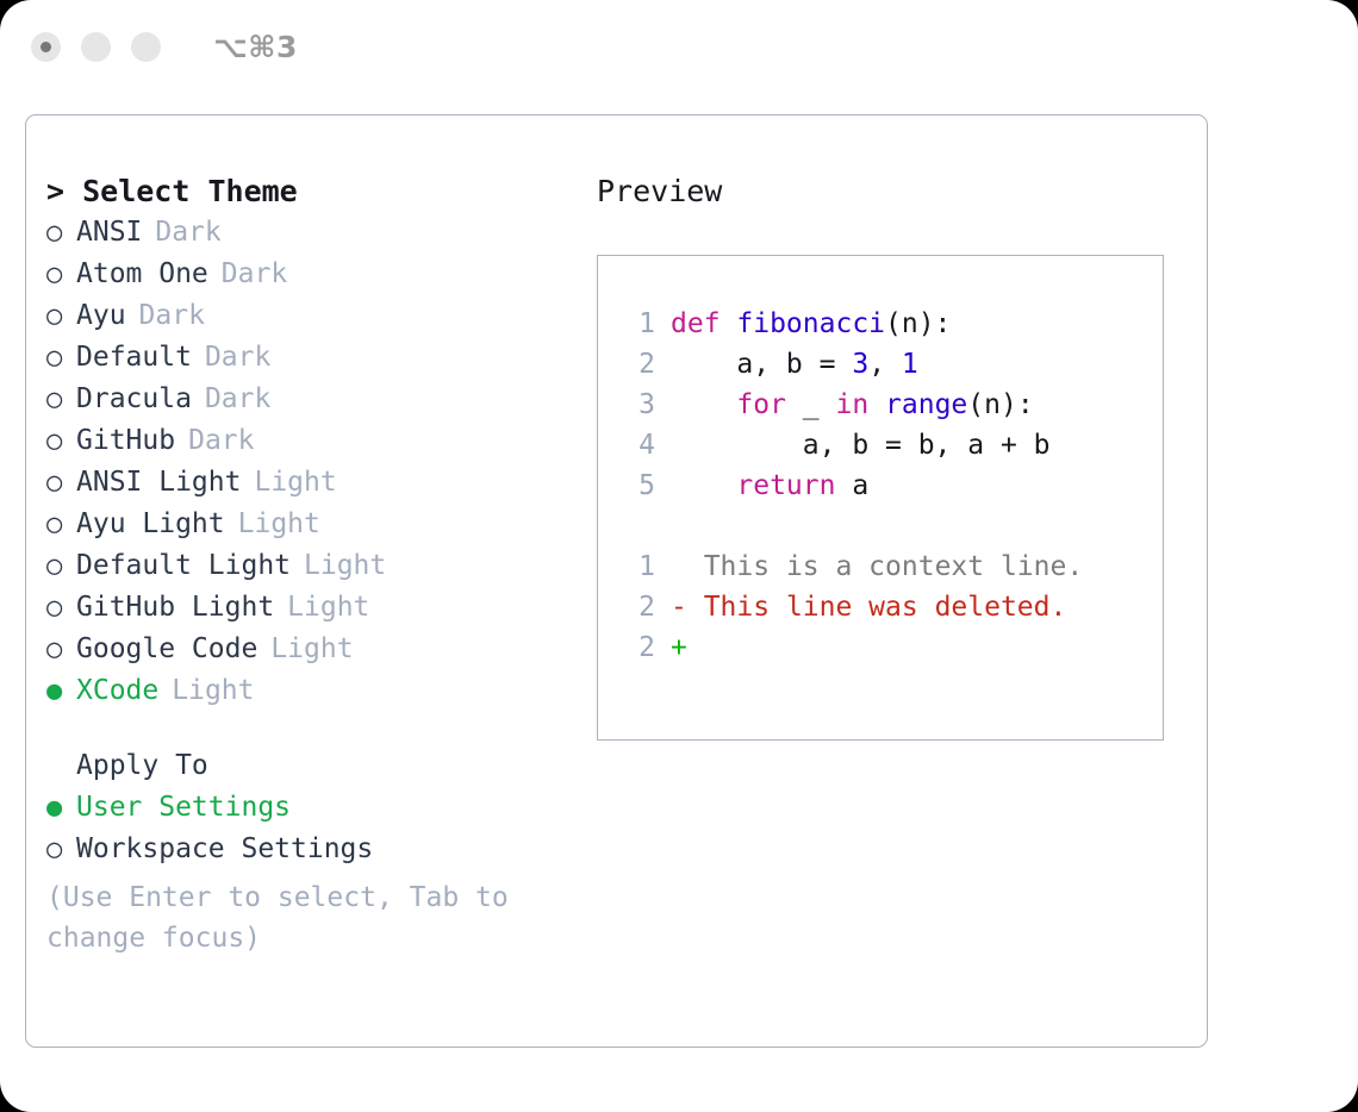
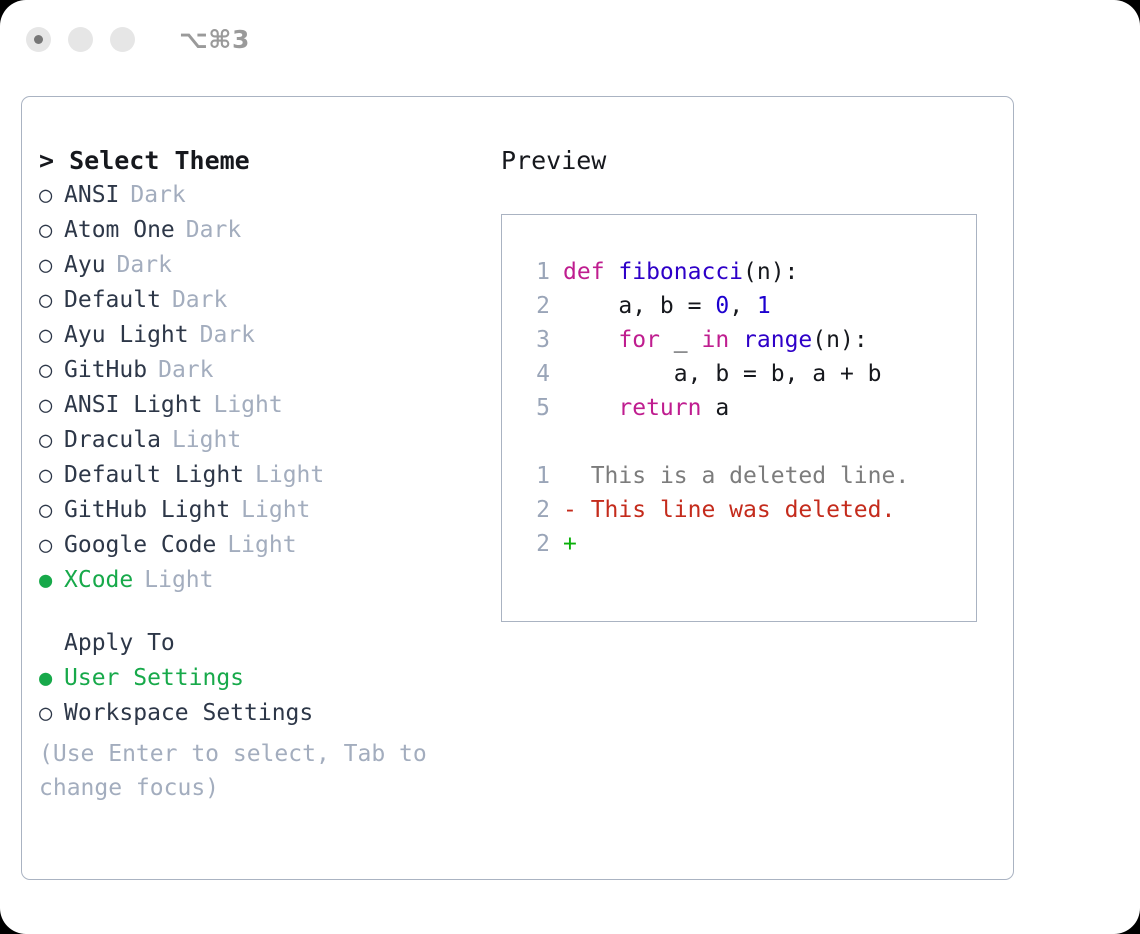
  ⌥⌘3
  > Select Theme
  ○
  ANSI
  Dark
  ○
  Atom One
  Dark
  ○
  Ayu
  Dark
  ○
  Default
  Dark
  ○
- Dracula
+ Ayu Light
  Dark
  ○
  GitHub
  Dark
  ○
  ANSI Light
  Light
  ○
- Ayu Light
+ Dracula
  Light
  ○
  Default Light
  Light
  ○
  GitHub Light
  Light
  ○
  Google Code
  Light
  ●
  XCode
  Light
  Apply To
  ●
  User Settings
  ○
  Workspace Settings
  (Use Enter to select, Tab to change focus)
  Preview
  1
  def fibonacci(n):
  2
- a, b = 3, 1
+ a, b = 0, 1
  3
  for _ in range(n):
  4
  a, b = b, a + b
  5
  return a
  1
- This is a context line.
+ This is a deleted line.
  2
  -
  This line was deleted.
  2
  +
